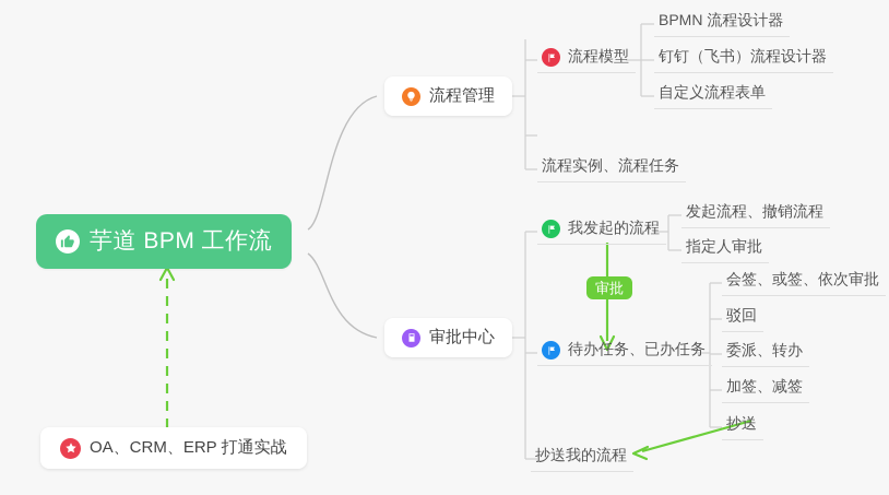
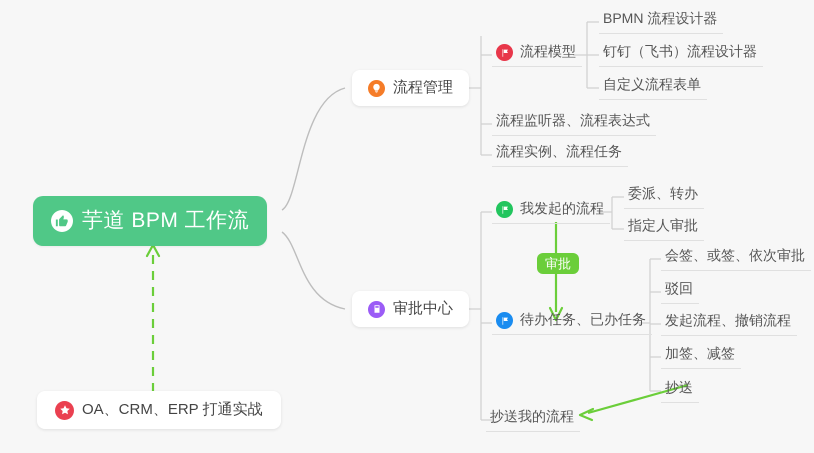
  芋道 BPM 工作流
  OA、CRM、ERP 打通实战
  流程管理
  流程模型
+ 流程监听器、流程表达式
  流程实例、流程任务
  BPMN 流程设计器
  钉钉（飞书）流程设计器
  自定义流程表单
  审批中心
  我发起的流程
  待办任务、已办任务
  抄送我的流程
- 发起流程、撤销流程
+ 委派、转办
  指定人审批
  会签、或签、依次审批
  驳回
- 委派、转办
+ 发起流程、撤销流程
  加签、减签
  抄送
  审批
